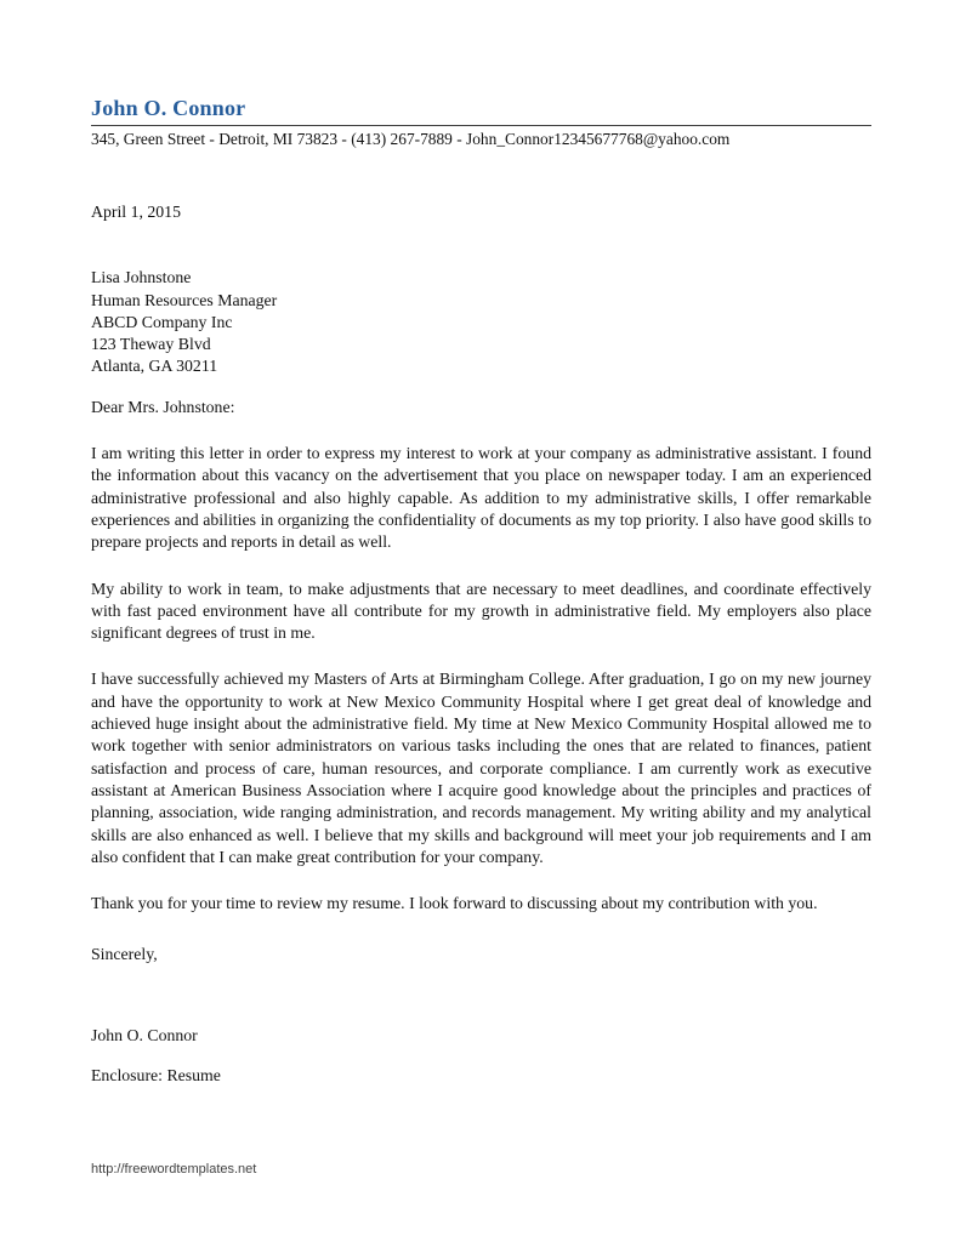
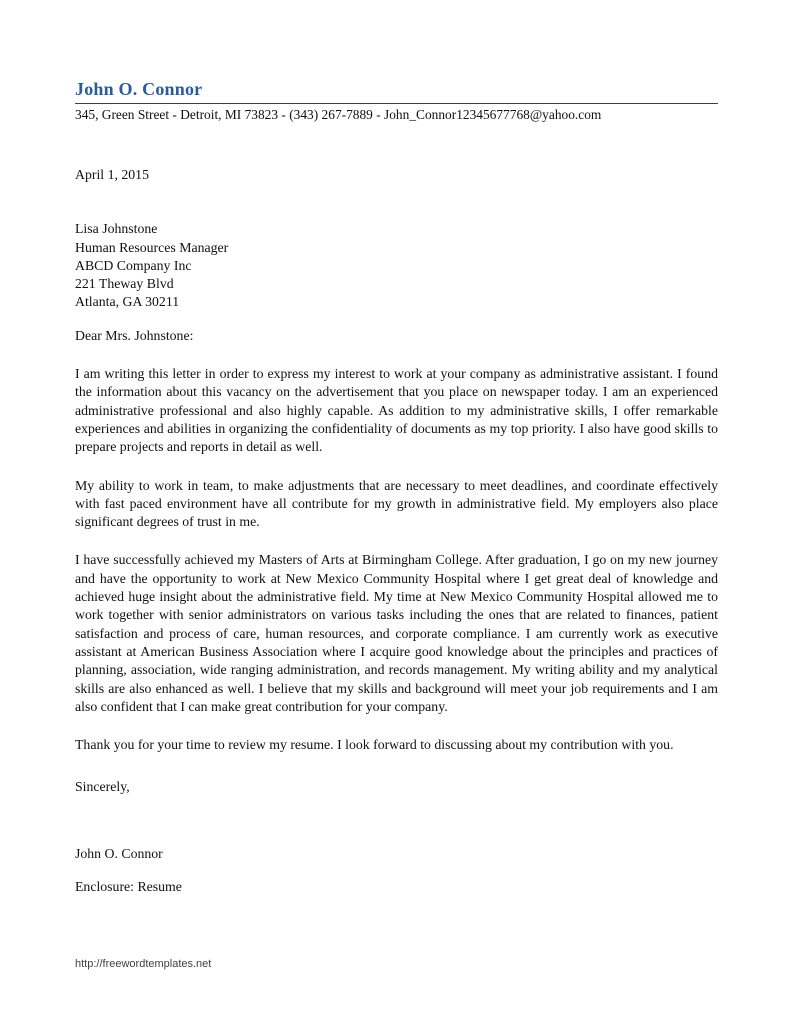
  John O. Connor
- 345, Green Street - Detroit, MI 73823 - (413) 267-7889 - John_Connor12345677768@yahoo.com
+ 345, Green Street - Detroit, MI 73823 - (343) 267-7889 - John_Connor12345677768@yahoo.com
  April 1, 2015
  Lisa Johnstone
  Human Resources Manager
  ABCD Company Inc
- 123 Theway Blvd
+ 221 Theway Blvd
  Atlanta, GA 30211
  Dear Mrs. Johnstone:
  I am writing this letter in order to express my interest to work at your company as administrative assistant. I found the information about this vacancy on the advertisement that you place on newspaper today. I am an experienced administrative professional and also highly capable. As addition to my administrative skills, I offer remarkable experiences and abilities in organizing the confidentiality of documents as my top priority. I also have good skills to prepare projects and reports in detail as well.
  My ability to work in team, to make adjustments that are necessary to meet deadlines, and coordinate effectively with fast paced environment have all contribute for my growth in administrative field. My employers also place significant degrees of trust in me.
  I have successfully achieved my Masters of Arts at Birmingham College. After graduation, I go on my new journey and have the opportunity to work at New Mexico Community Hospital where I get great deal of knowledge and achieved huge insight about the administrative field. My time at New Mexico Community Hospital allowed me to work together with senior administrators on various tasks including the ones that are related to finances, patient satisfaction and process of care, human resources, and corporate compliance. I am currently work as executive assistant at American Business Association where I acquire good knowledge about the principles and practices of planning, association, wide ranging administration, and records management. My writing ability and my analytical skills are also enhanced as well. I believe that my skills and background will meet your job requirements and I am also confident that I can make great contribution for your company.
  Thank you for your time to review my resume. I look forward to discussing about my contribution with you.
  Sincerely,
  John O. Connor
  Enclosure: Resume
  http://freewordtemplates.net
